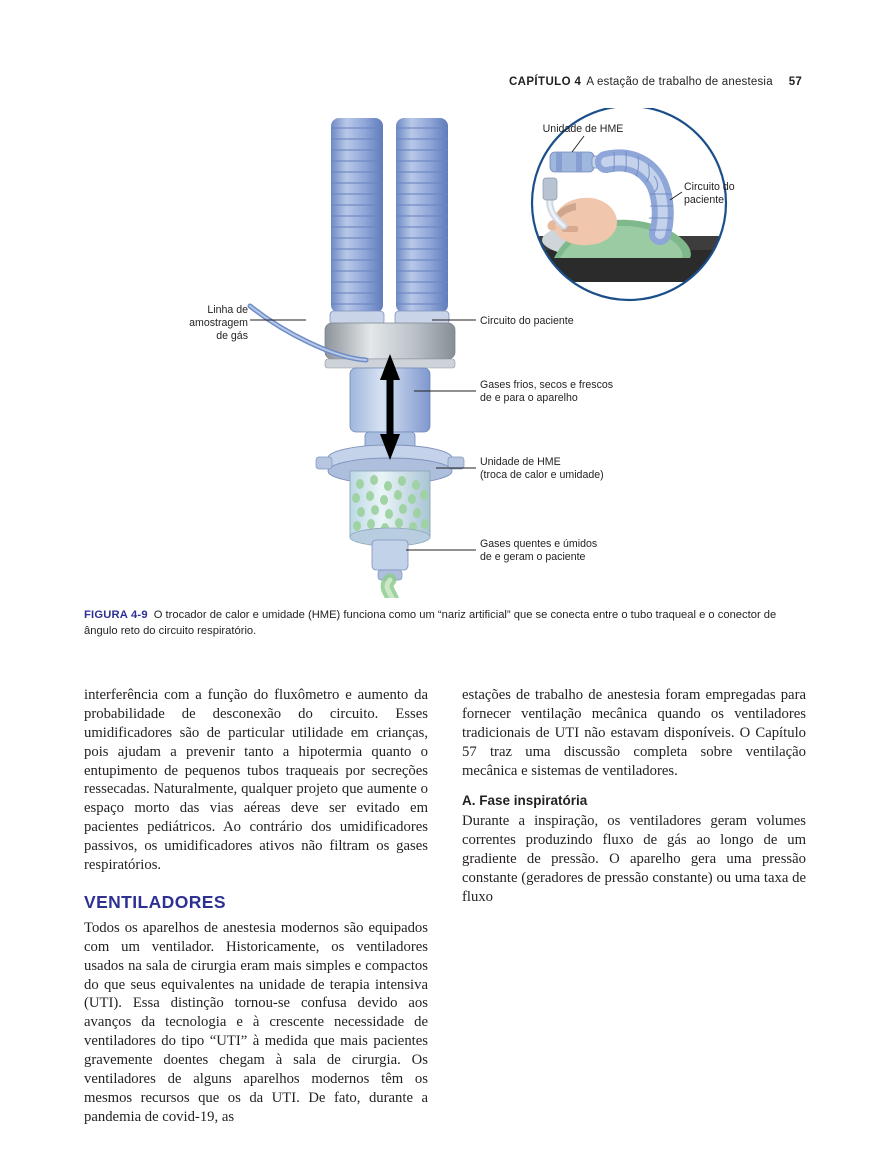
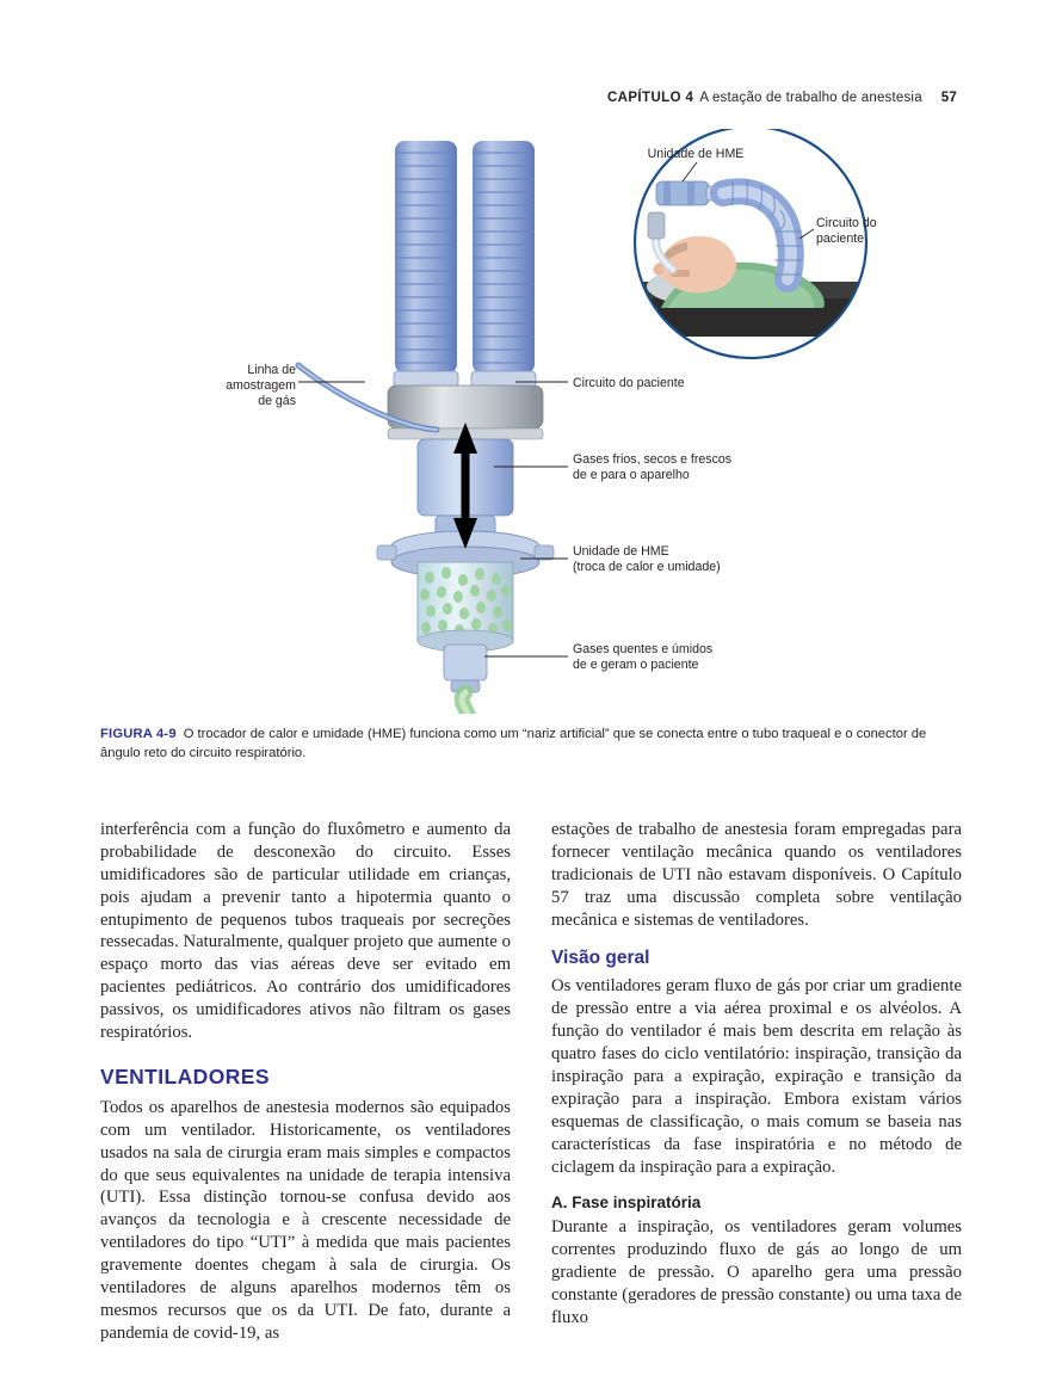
  CAPÍTULO 4 A estação de trabalho de anestesia 57
  Unidade de HME
  Circuito do
  paciente
  Linha de
  amostragem
  de gás
  Circuito do paciente
  Gases frios, secos e frescos
  de e para o aparelho
  Unidade de HME
  (troca de calor e umidade)
  Gases quentes e úmidos
  de e geram o paciente
  FIGURA 4-9 O trocador de calor e umidade (HME) funciona como um “nariz artificial” que se conecta entre o tubo traqueal e o conector de ângulo reto do circuito respiratório.
  interferência com a função do fluxômetro e aumento da probabilidade de desconexão do circuito. Esses umidificadores são de particular utilidade em crianças, pois ajudam a prevenir tanto a hipotermia quanto o entupimento de pequenos tubos traqueais por secreções ressecadas. Naturalmente, qualquer projeto que aumente o espaço morto das vias aéreas deve ser evitado em pacientes pediátricos. Ao contrário dos umidificadores passivos, os umidificadores ativos não filtram os gases respiratórios.
  VENTILADORES
  Todos os aparelhos de anestesia modernos são equipados com um ventilador. Historicamente, os ventiladores usados na sala de cirurgia eram mais simples e compactos do que seus equivalentes na unidade de terapia intensiva (UTI). Essa distinção tornou-se confusa devido aos avanços da tecnologia e à crescente necessidade de ventiladores do tipo “UTI” à medida que mais pacientes gravemente doentes chegam à sala de cirurgia. Os ventiladores de alguns aparelhos modernos têm os mesmos recursos que os da UTI. De fato, durante a pandemia de covid-19, as
  estações de trabalho de anestesia foram empregadas para fornecer ventilação mecânica quando os ventiladores tradicionais de UTI não estavam disponíveis. O Capítulo 57 traz uma discussão completa sobre ventilação mecânica e sistemas de ventiladores.
+ Visão geral
+ Os ventiladores geram fluxo de gás por criar um gradiente de pressão entre a via aérea proximal e os alvéolos. A função do ventilador é mais bem descrita em relação às quatro fases do ciclo ventilatório: inspiração, transição da inspiração para a expiração, expiração e transição da expiração para a inspiração. Embora existam vários esquemas de classificação, o mais comum se baseia nas características da fase inspiratória e no método de ciclagem da inspiração para a expiração.
  A. Fase inspiratória
  Durante a inspiração, os ventiladores geram volumes correntes produzindo fluxo de gás ao longo de um gradiente de pressão. O aparelho gera uma pressão constante (geradores de pressão constante) ou uma taxa de fluxo
